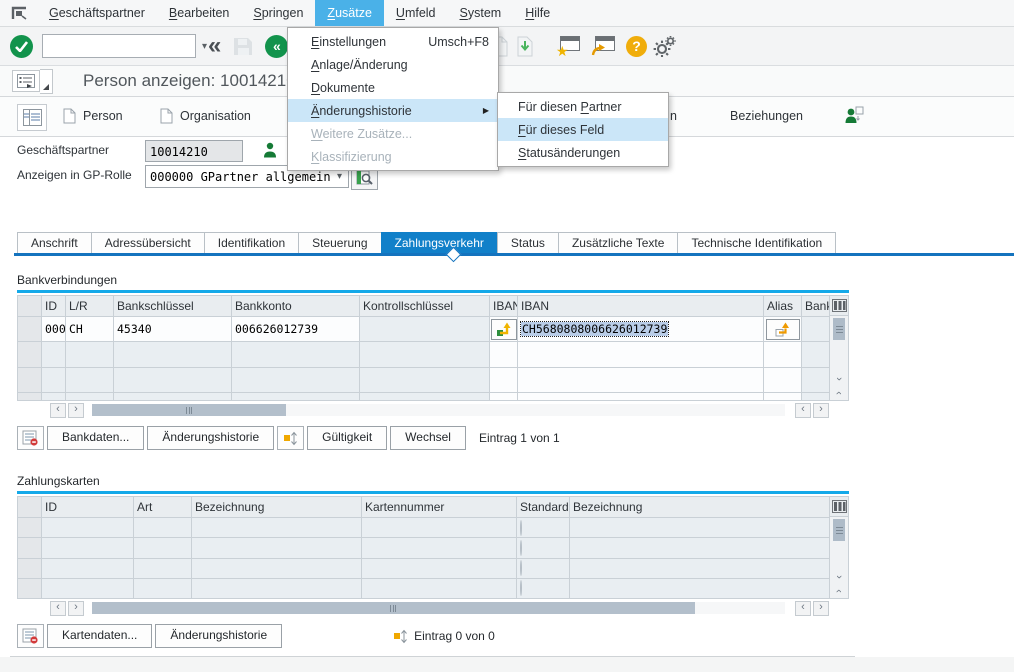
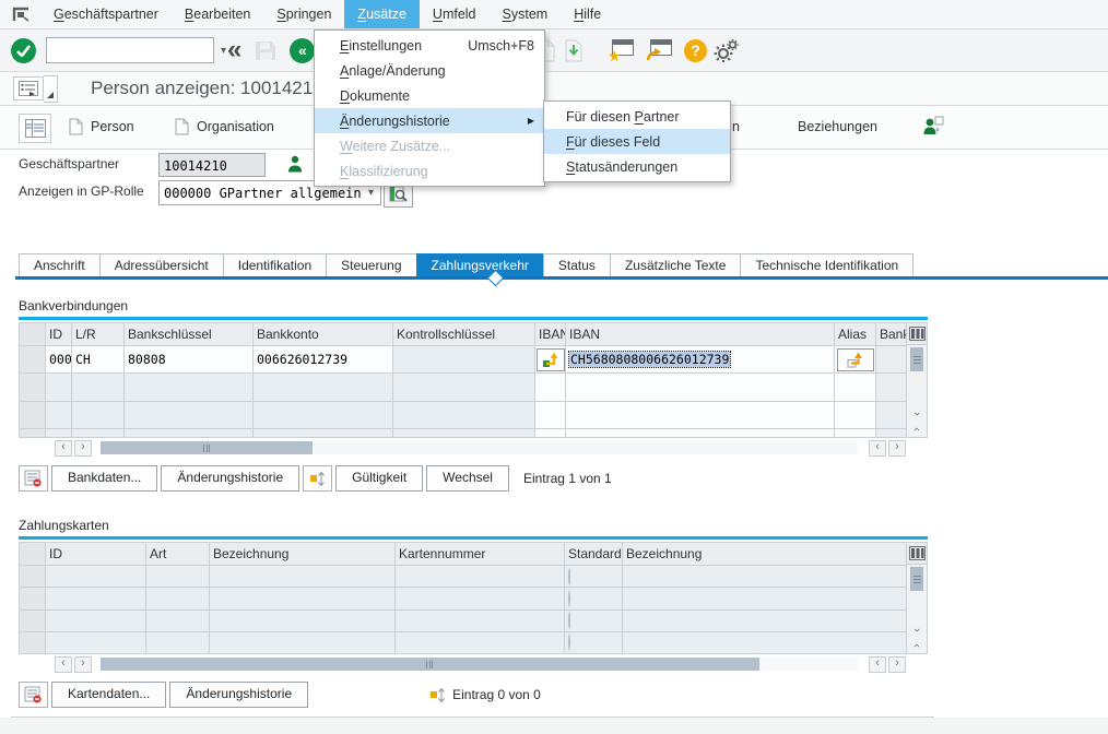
  G
  eschäftspartner
  B
  earbeiten
  S
  pringen
  Z
  usätze
  U
  mfeld
  S
  ystem
  H
  ilfe
  ▾
  «
  «
  ★
  ?
  Person anzeigen: 1001421
  Person
  Organisation
  n
  Beziehungen
  Geschäftspartner
  10014210
  Anzeigen in GP-Rolle
  000000 GPartner allgemein
  ▾
  Anschrift
  Adressübersicht
  Identifikation
  Steuerung
  Zahlungsverkehr
  Status
  Zusätzliche Texte
  Technische Identifikation
  Bankverbindungen
  	ID	L/R	Bankschlüssel	Bankkonto	Kontrollschlüssel	IBAN	IBAN	Alias	Ban
- 	000	CH	45340	006626012739			CH5680808006626012739
+ 	000	CH	80808	006626012739			CH5680808006626012739
  ‹
  ›
  ‹
  ›
  Bankdaten...
  Änderungshistorie
  Gültigkeit
  Wechsel
  Eintrag 1 von 1
  Zahlungskarten
  	ID	Art	Bezeichnung	Kartennummer	Standard	Bezeichnung
  ‹
  ›
  ‹
  ›
  Kartendaten...
  Änderungshistorie
  Eintrag 0 von 0
  Einstellungen
  Umsch+F8
  Anlage/Änderung
  Dokumente
  Änderungshistorie
  ▶
  Weitere Zusätze...
  Klassifizierung
  Für diesen Partner
  Für dieses Feld
  Statusänderungen
